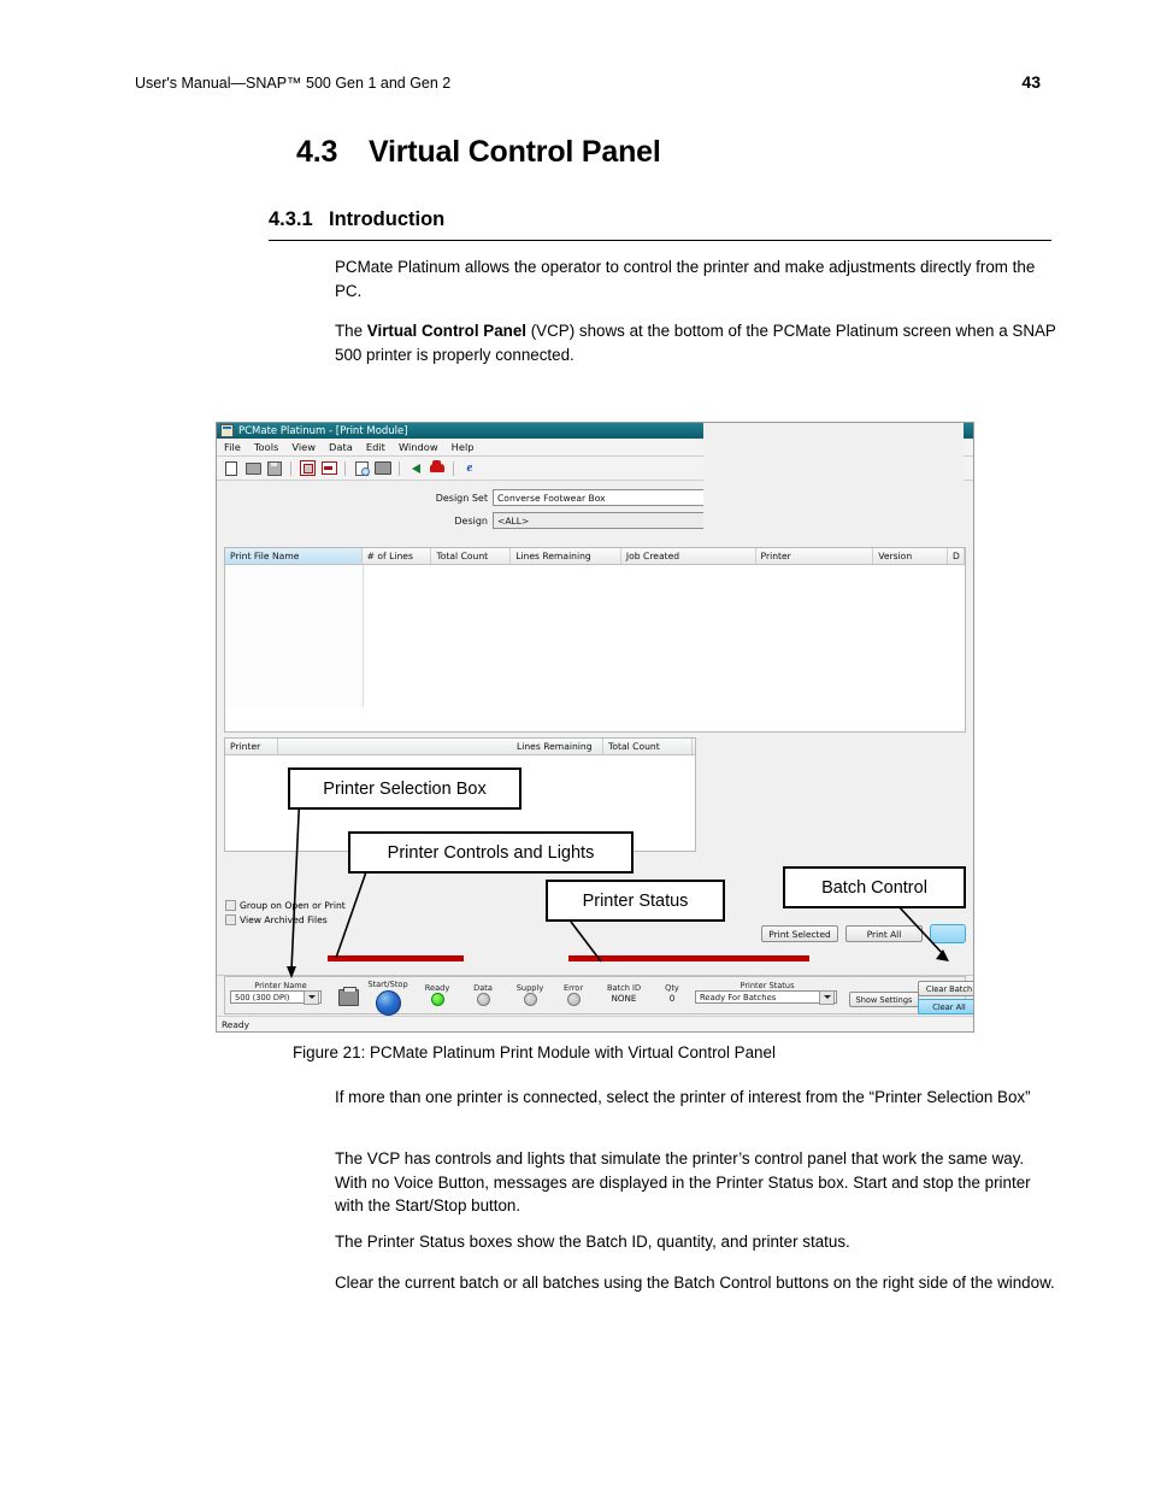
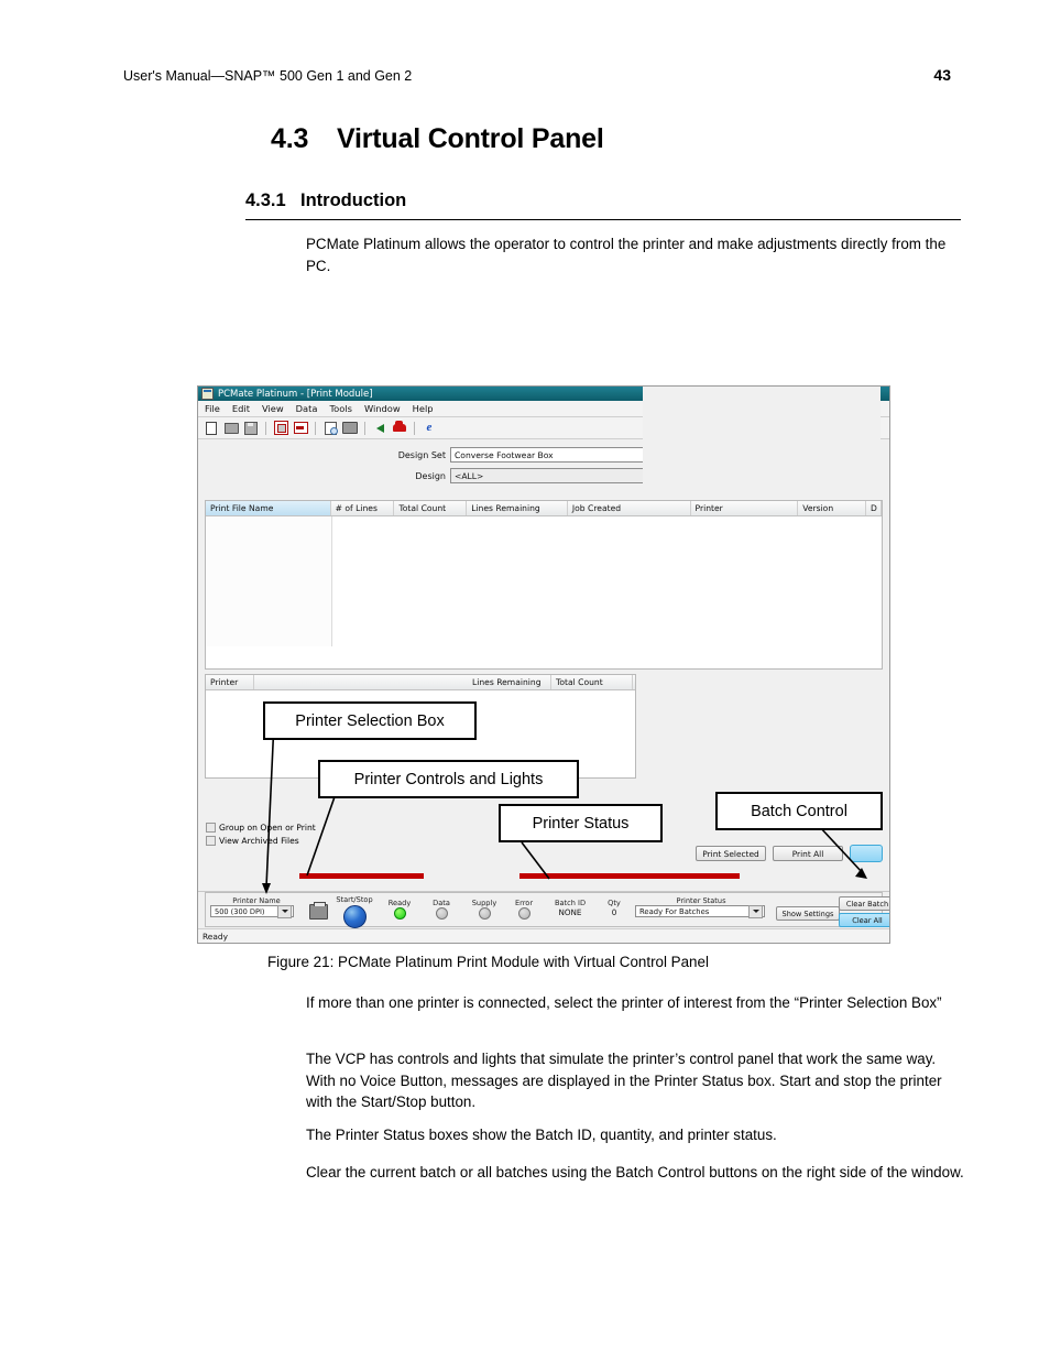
  User's Manual—SNAP™ 500 Gen 1 and Gen 2
  43
  4.3 Virtual Control Panel
  4.3.1 Introduction
  PCMate Platinum allows the operator to control the printer and make adjustments directly from the PC.
- The Virtual Control Panel (VCP) shows at the bottom of the PCMate Platinum screen when a SNAP 500 printer is properly connected.
  PCMate Platinum - [Print Module]
  File
- Tools
+ Edit
  View
  Data
- Edit
+ Tools
  Window
  Help
  e
  Design Set
  Converse Footwear Box
  Design
  <ALL>
  Print File Name
  # of Lines
  Total Count
  Lines Remaining
  Job Created
  Printer
  Version
  D
  Printer
  Lines Remaining
  Total Count
  Group on Oen or Print
  View Archived Files
  Print Selected
  Print All
  Printer Name
  500 (300 DPI)
  Start/Stop
  Ready
  Data
  Supply
  Error
  Batch ID
  NONE
  Qty
  0
  Printer Status
  Ready For Batches
  Show Settings
  Clear Batch
  Clear All
  Ready
  Printer Selection Box
  Printer Controls and Lights
  Printer Status
  Batch Control
  Figure 21: PCMate Platinum Print Module with Virtual Control Panel
  If more than one printer is connected, select the printer of interest from the “Printer Selection Box”
  The VCP has controls and lights that simulate the printer’s control panel that work the same way. With no Voice Button, messages are displayed in the Printer Status box. Start and stop the printer with the Start/Stop button.
  The Printer Status boxes show the Batch ID, quantity, and printer status.
  Clear the current batch or all batches using the Batch Control buttons on the right side of the window.
